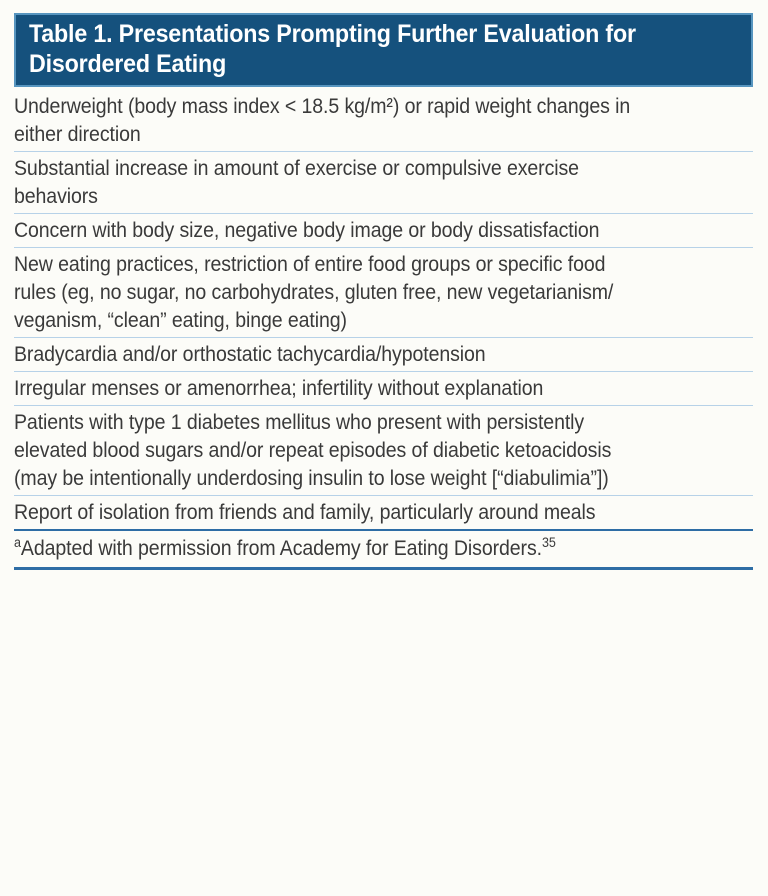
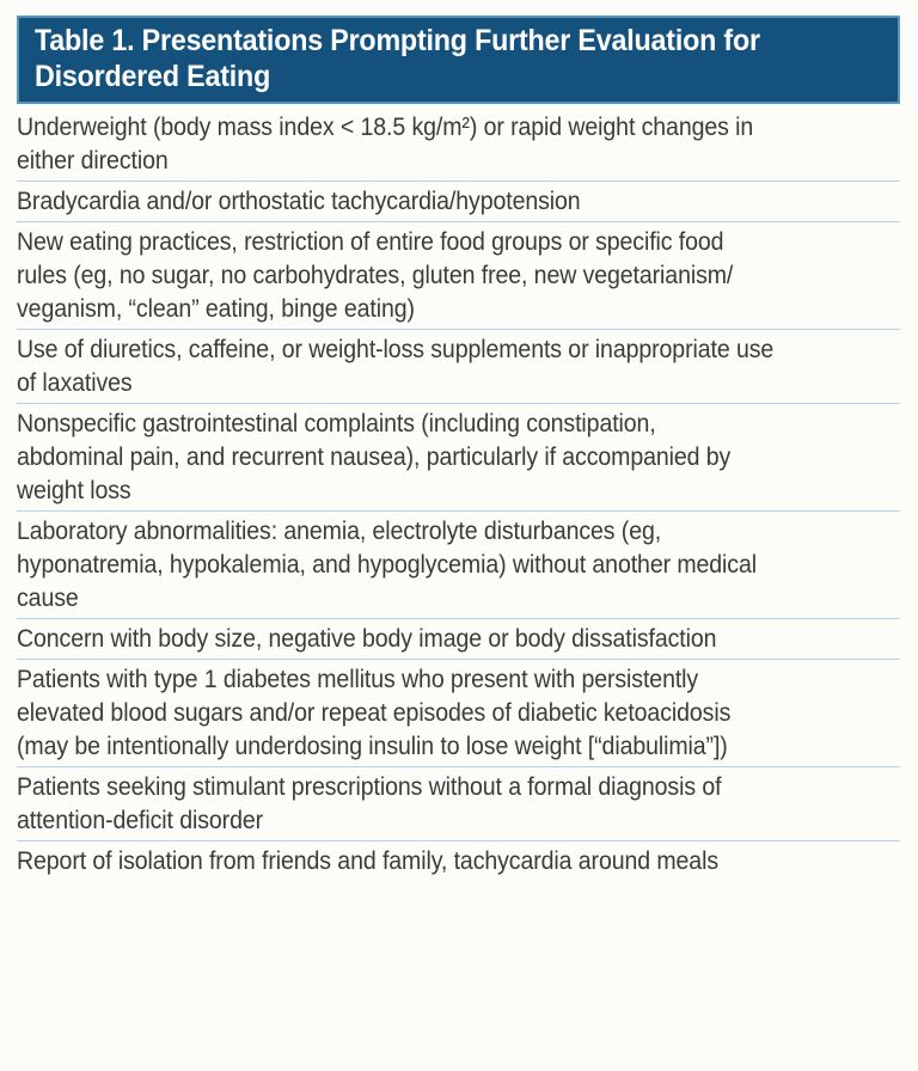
  Table 1. Presentations Prompting Further Evaluation for
  Disordered Eating
  Underweight (body mass index < 18.5 kg/m²) or rapid weight changes in
  either direction
- Substantial increase in amount of exercise or compulsive exercise
- behaviors
- Concern with body size, negative body image or body dissatisfaction
+ Bradycardia and/or orthostatic tachycardia/hypotension
  New eating practices, restriction of entire food groups or specific food
  rules (eg, no sugar, no carbohydrates, gluten free, new vegetarianism/
  veganism, “clean” eating, binge eating)
+ Use of diuretics, caffeine, or weight-loss supplements or inappropriate use
+ of laxatives
+ Nonspecific gastrointestinal complaints (including constipation,
+ abdominal pain, and recurrent nausea), particularly if accompanied by
+ weight loss
+ Laboratory abnormalities: anemia, electrolyte disturbances (eg,
+ hyponatremia, hypokalemia, and hypoglycemia) without another medical
+ cause
- Bradycardia and/or orthostatic tachycardia/hypotension
+ Concern with body size, negative body image or body dissatisfaction
- Irregular menses or amenorrhea; infertility without explanation
  Patients with type 1 diabetes mellitus who present with persistently
  elevated blood sugars and/or repeat episodes of diabetic ketoacidosis
  (may be intentionally underdosing insulin to lose weight [“diabulimia”])
+ Patients seeking stimulant prescriptions without a formal diagnosis of
+ attention-deficit disorder
- Report of isolation from friends and family, particularly around meals
+ Report of isolation from friends and family, tachycardia around meals
- aAdapted with permission from Academy for Eating Disorders.35
